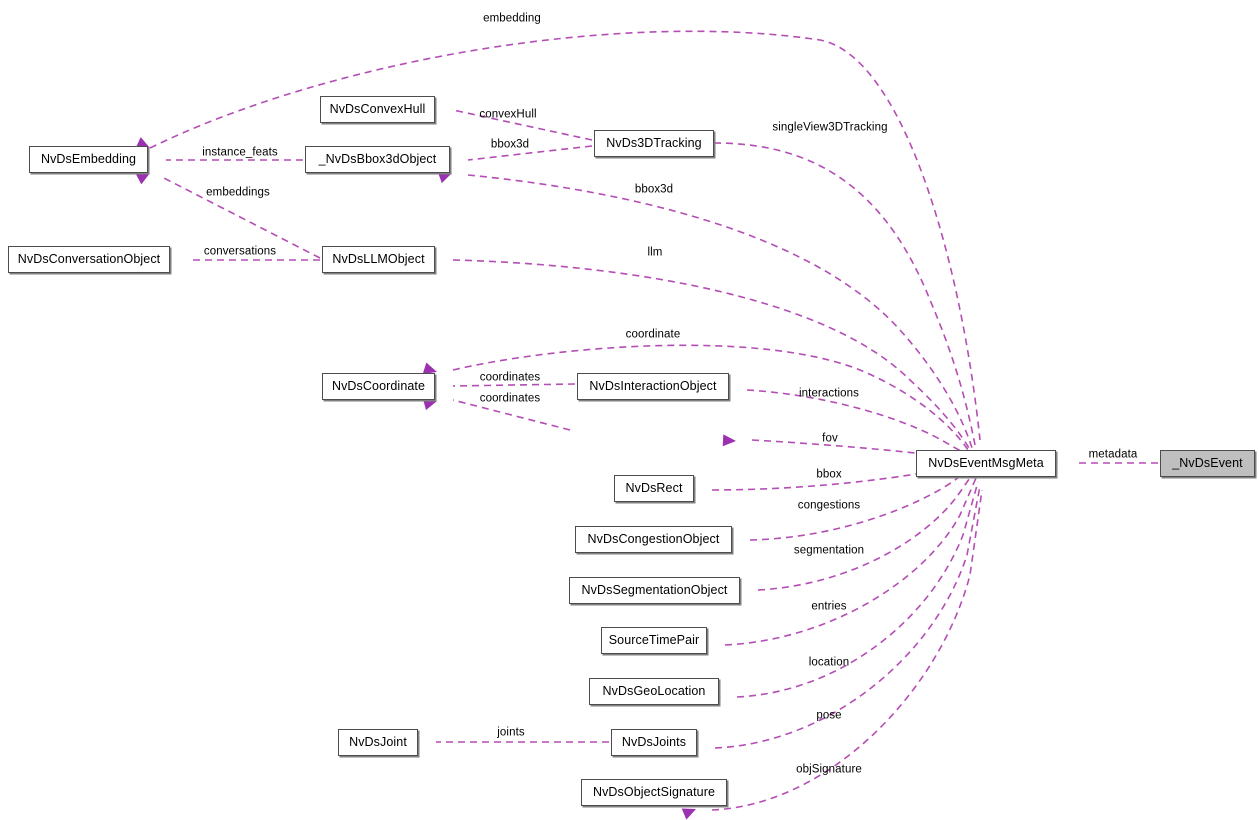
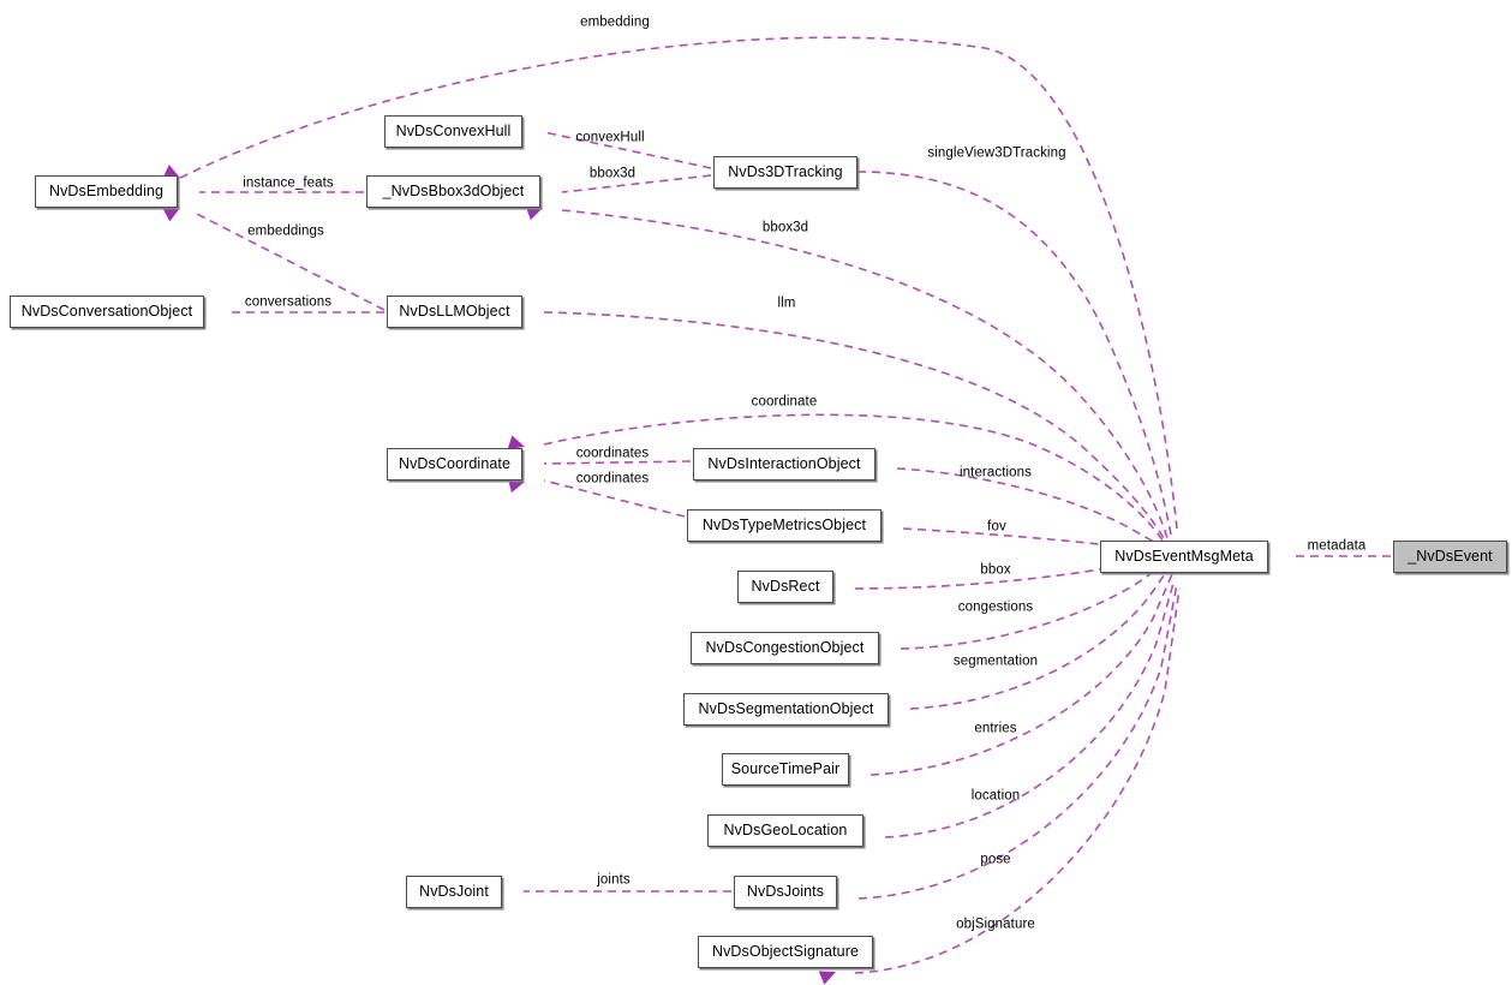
  embedding
  instance_feats
  embeddings
  convexHull
  bbox3d
  singleView3DTracking
  bbox3d
  conversations
  llm
  coordinate
  coordinates
  coordinates
  interactions
  fov
  bbox
  congestions
  segmentation
  entries
  location
  joints
  pose
  objSignature
  metadata
  NvDsEmbedding
  NvDsConvexHull
  _NvDsBbox3dObject
  NvDs3DTracking
  NvDsConversationObject
  NvDsLLMObject
  NvDsCoordinate
  NvDsInteractionObject
+ NvDsTypeMetricsObject
  NvDsRect
  NvDsCongestionObject
  NvDsSegmentationObject
  SourceTimePair
  NvDsGeoLocation
  NvDsJoint
  NvDsJoints
  NvDsObjectSignature
  NvDsEventMsgMeta
  _NvDsEvent
